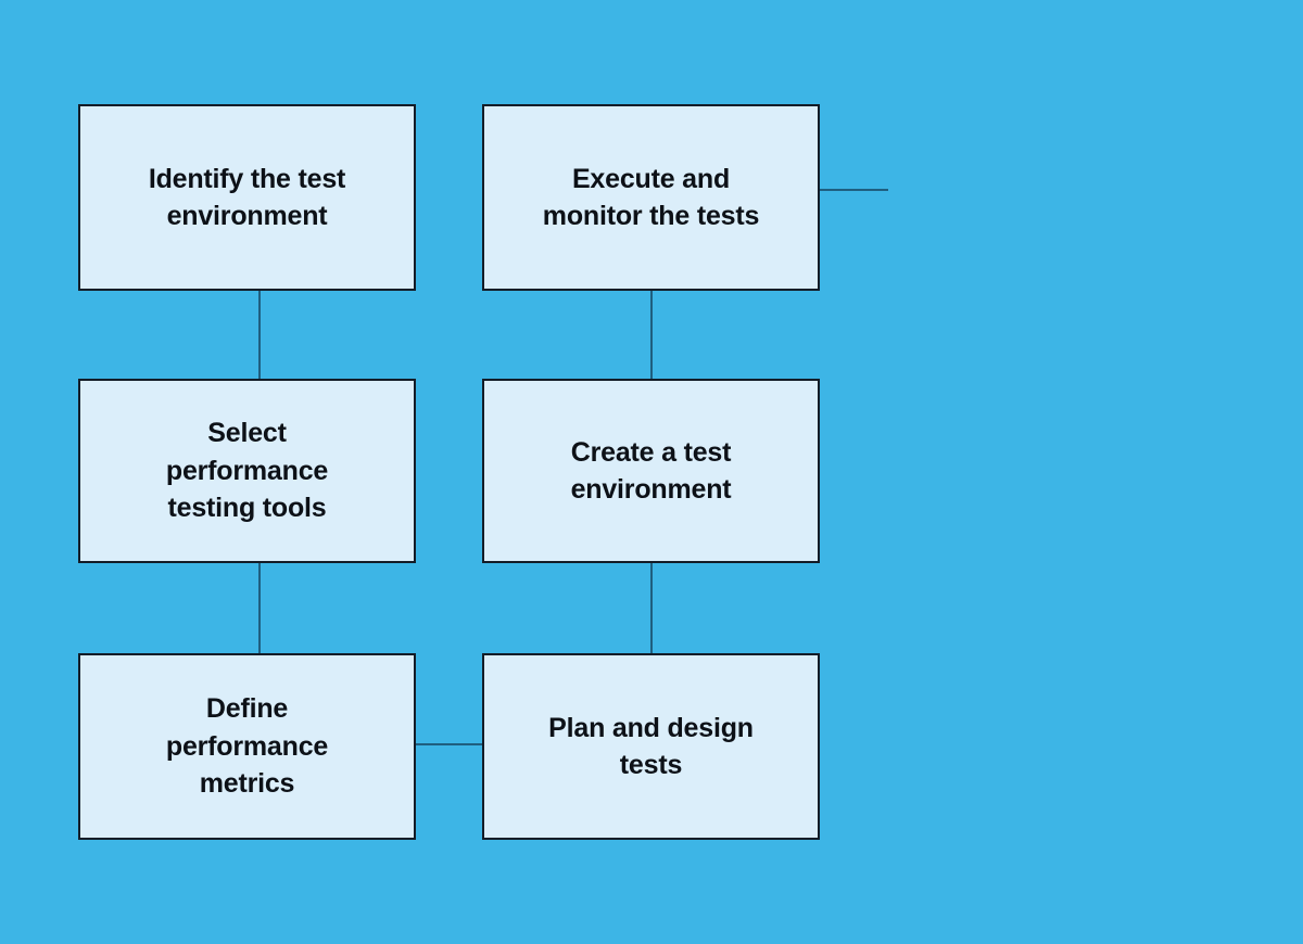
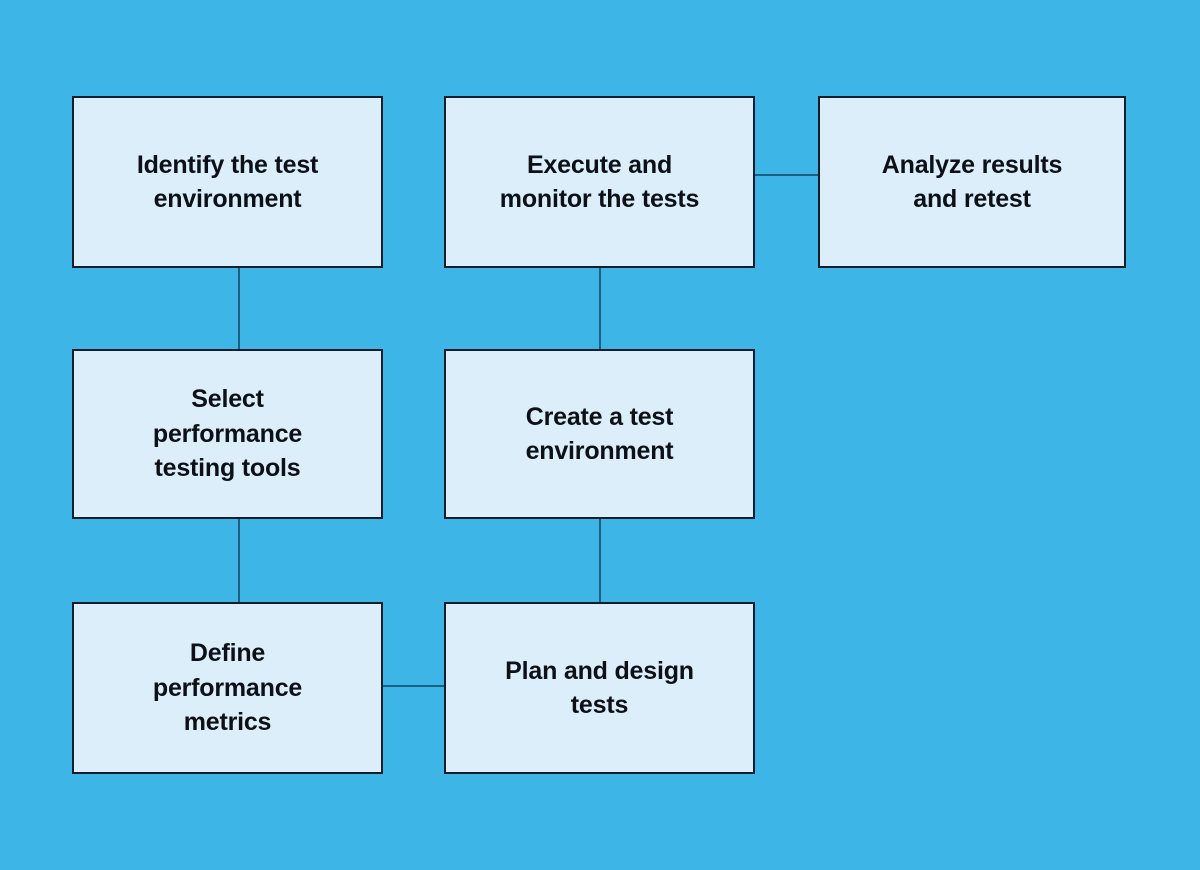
  Identify the test
  environment
  Execute and
  monitor the tests
+ Analyze results
+ and retest
  Select
  performance
  testing tools
  Create a test
  environment
  Define
  performance
  metrics
  Plan and design
  tests
